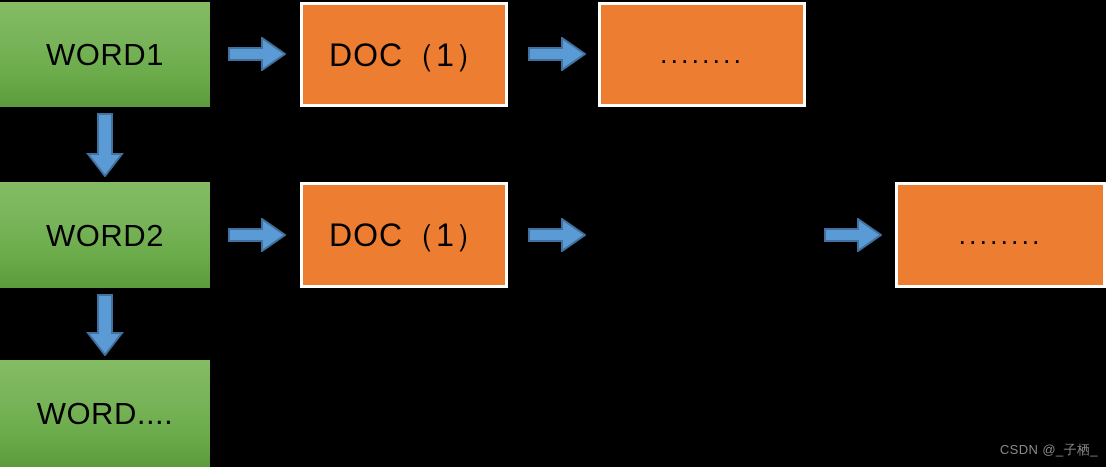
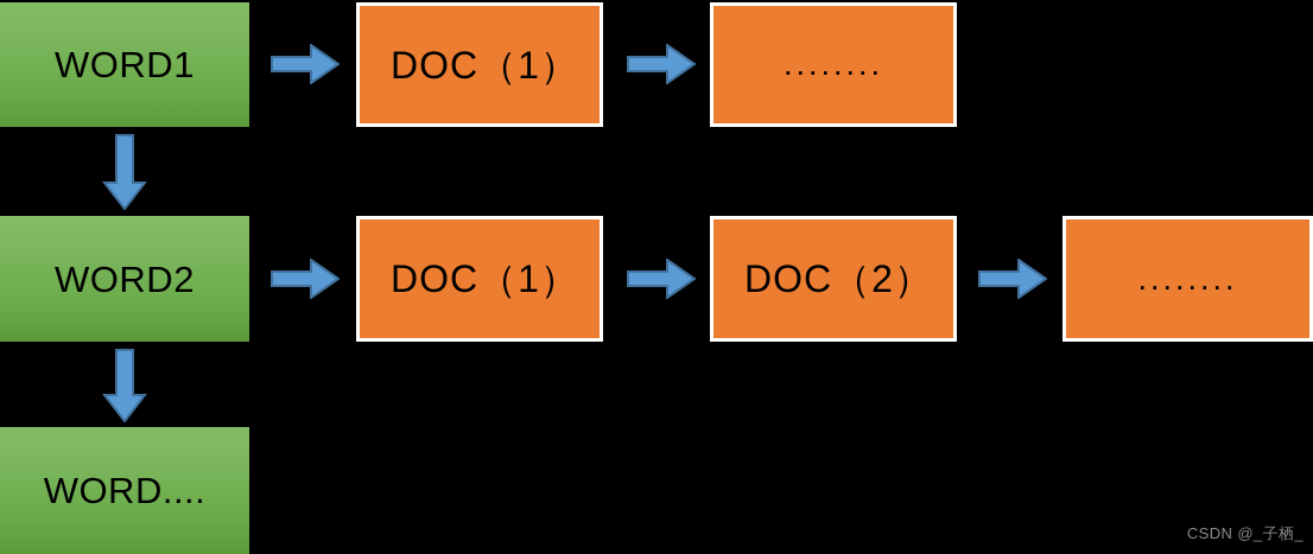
  WORD1
  DOC（1）
  ........
  WORD2
  DOC（1）
+ DOC（2）
  ........
  WORD....
  CSDN @_子栖_
